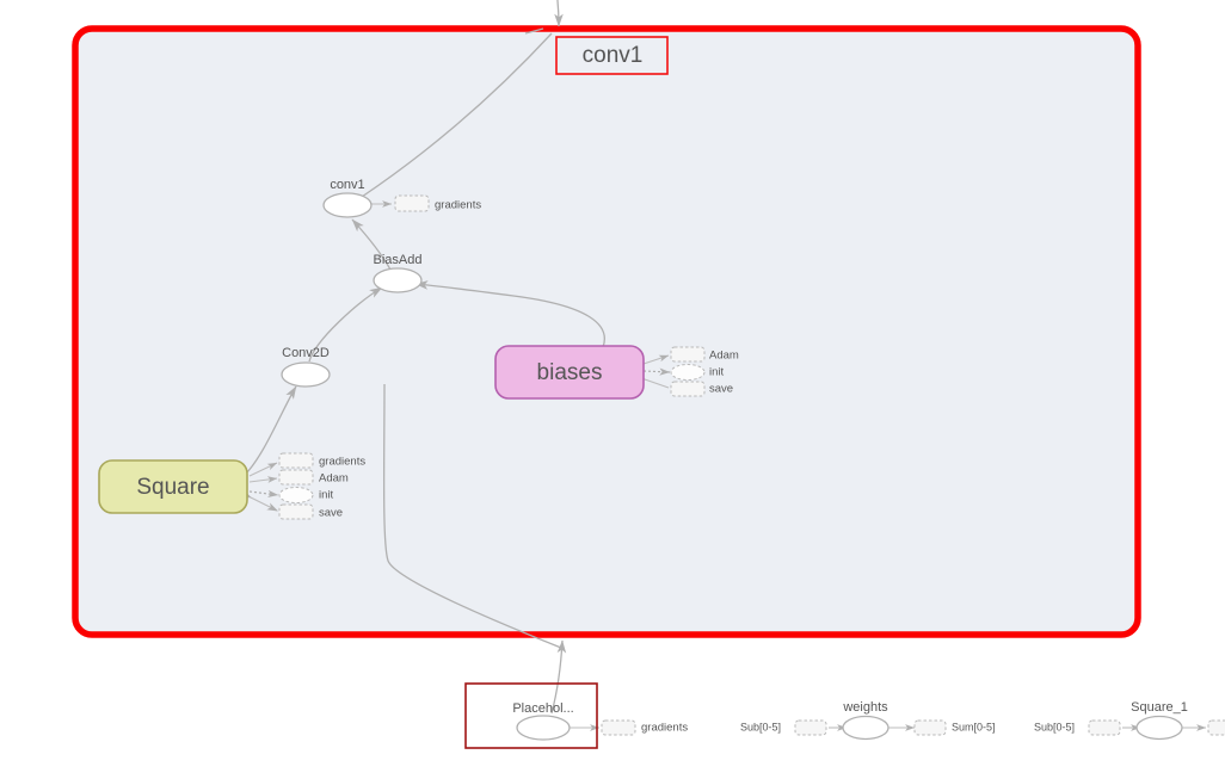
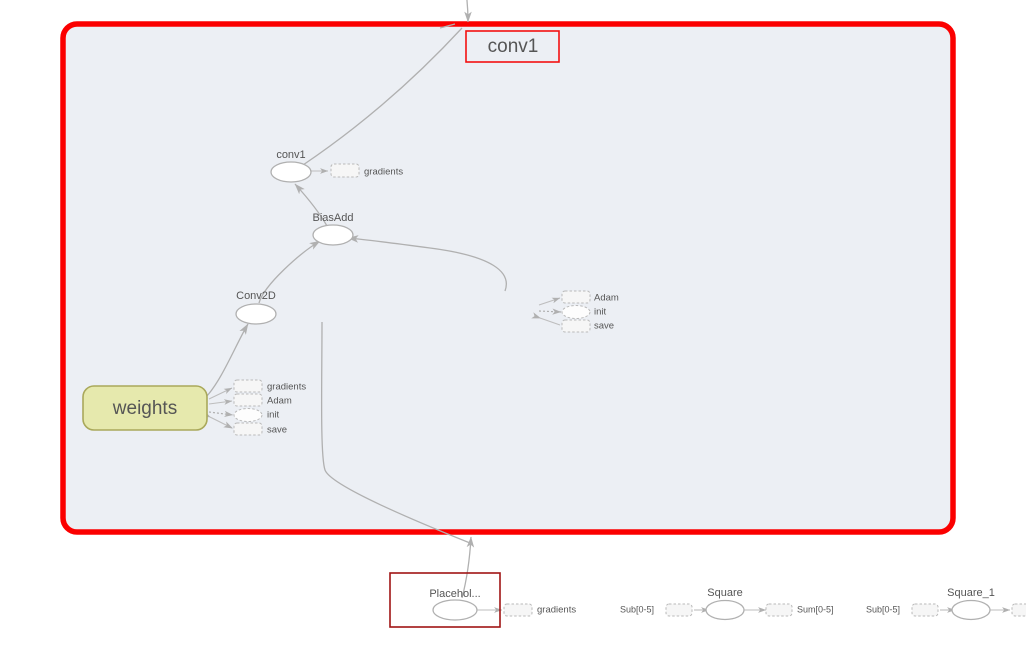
  gradients
  gradients
  Adam
  init
  save
  Adam
  init
  save
  gradients
  Sub[0-5]
  Sum[0-5]
  Sub[0-5]
  conv1
  BiasAdd
  Conv2D
- Square
+ weights
- biases
  conv1
  Placehol...
- weights
+ Square
  Square_1
